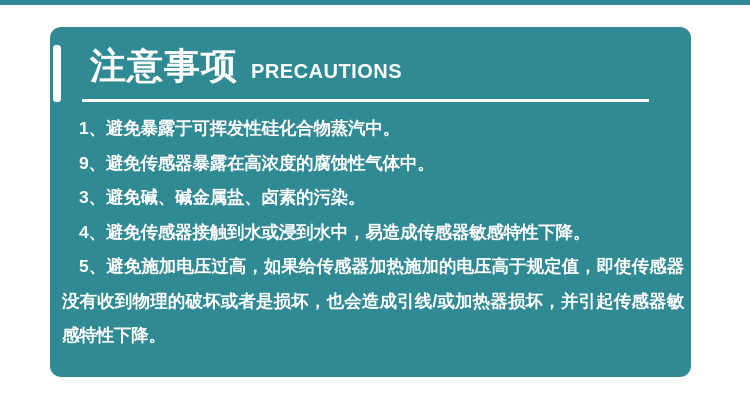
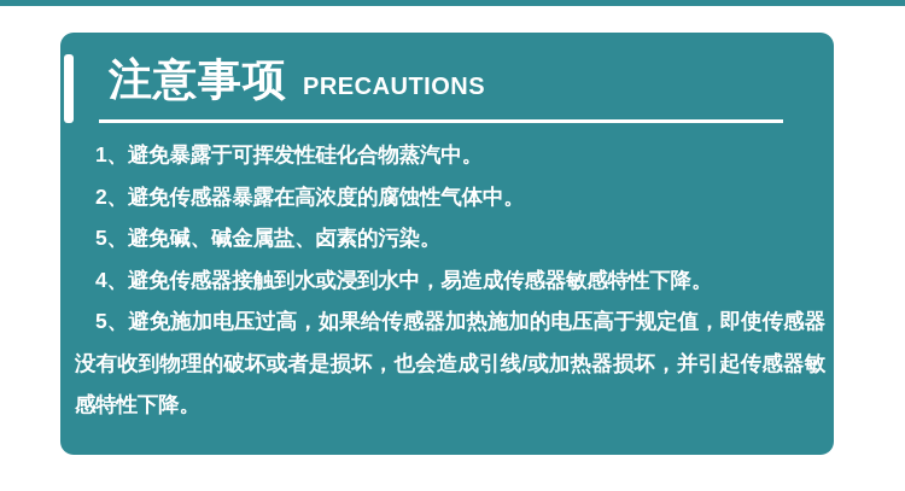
  注意事项
  PRECAUTIONS
  1、避免暴露于可挥发性硅化合物蒸汽中。
- 9、避免传感器暴露在高浓度的腐蚀性气体中。
+ 2、避免传感器暴露在高浓度的腐蚀性气体中。
- 3、避免碱、碱金属盐、卤素的污染。
+ 5、避免碱、碱金属盐、卤素的污染。
  4、避免传感器接触到水或浸到水中，易造成传感器敏感特性下降。
  5、避免施加电压过高，如果给传感器加热施加的电压高于规定值，即使传感器没有收到物理的破坏或者是损坏，也会造成引线/或加热器损坏，并引起传感器敏感特性下降。
